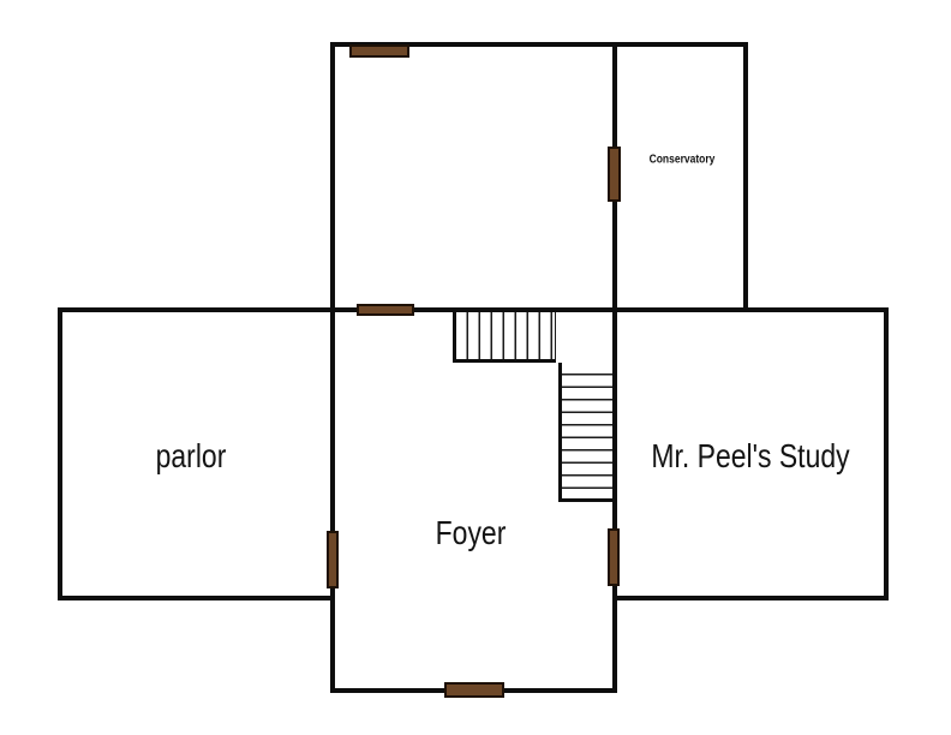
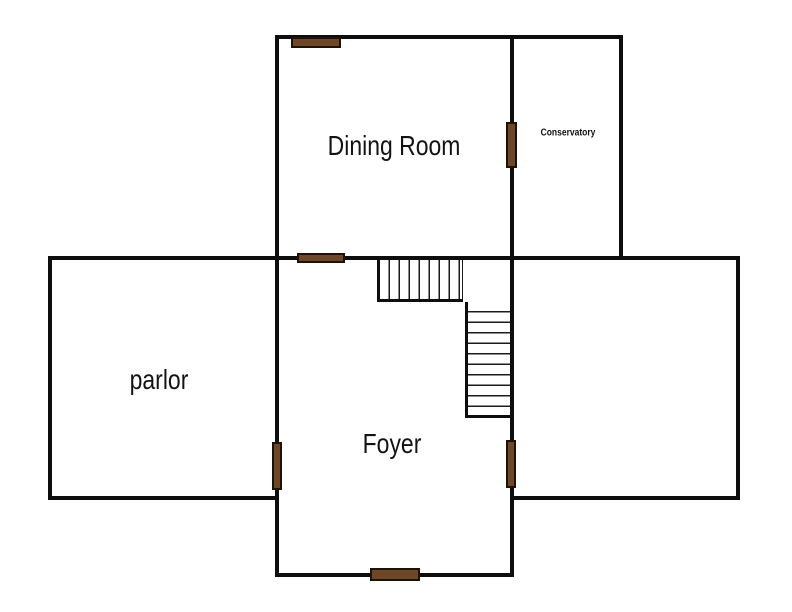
+ Dining Room
  Conservatory
  parlor
- Mr. Peel's Study
  Foyer
